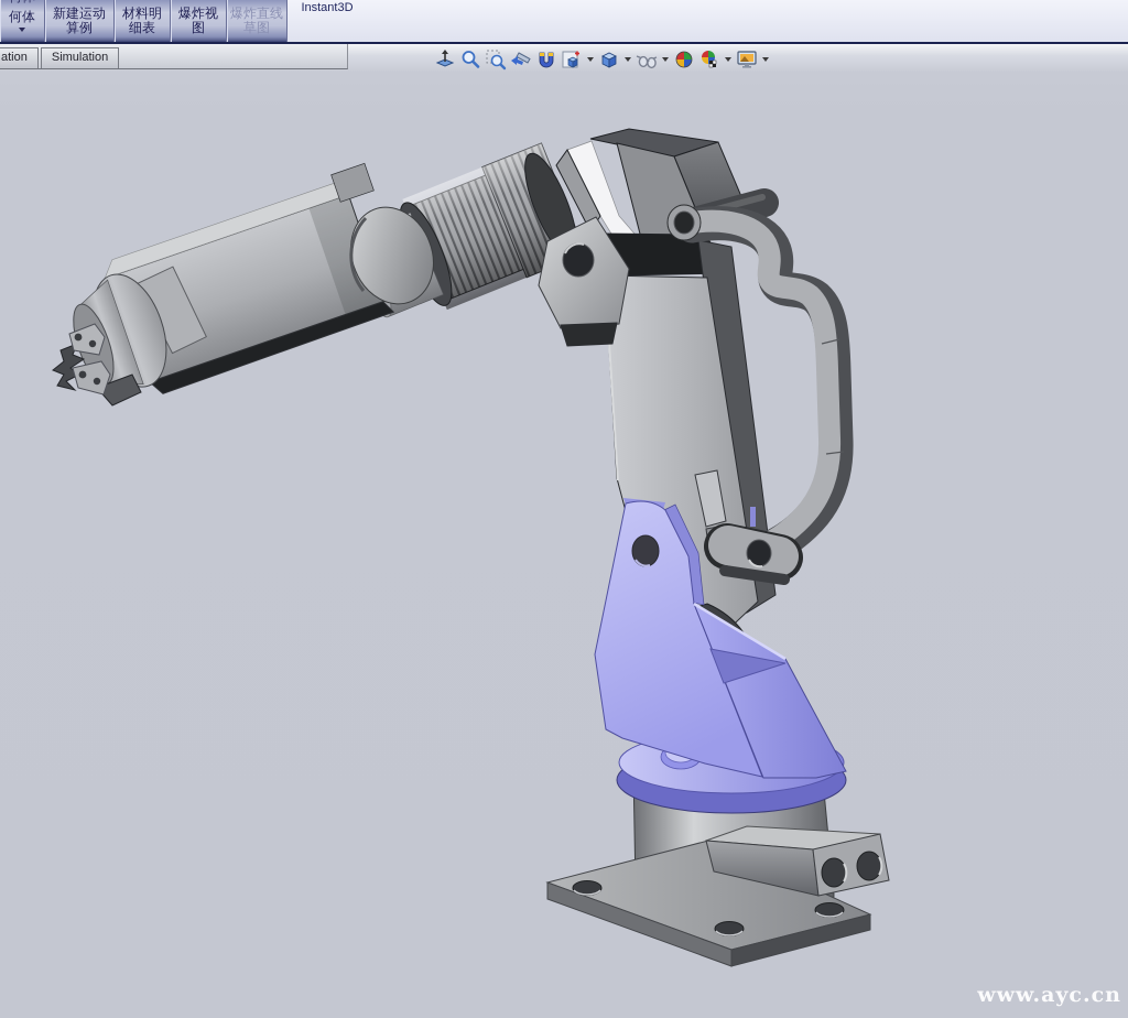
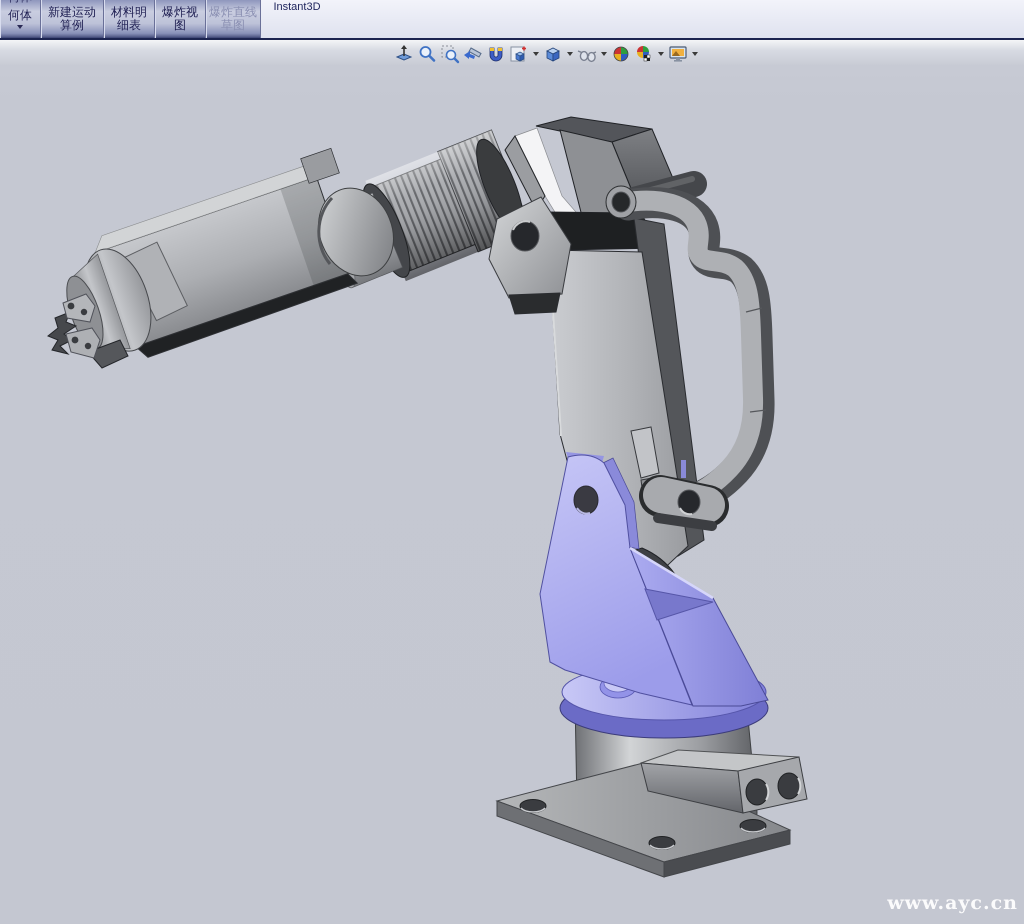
  何体
  新建运动算例
  材料明细表
  爆炸视图
  爆炸直线草图
  Instant3D
- ation
- Simulation
  www.ayc.cn
